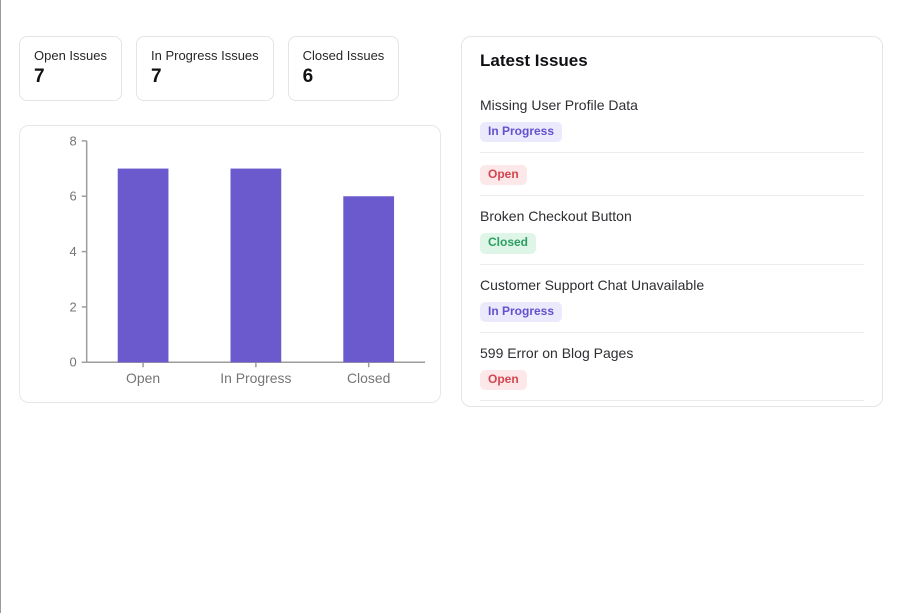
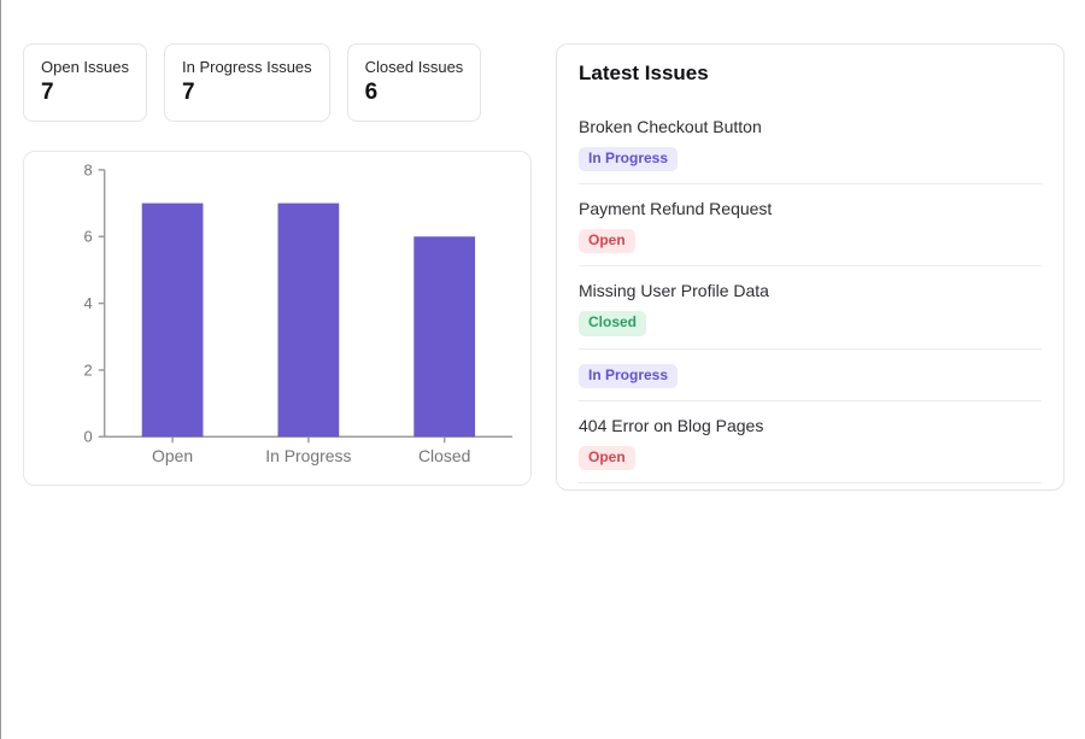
  Open Issues
  7
  In Progress Issues
  7
  Closed Issues
  6
  0
  2
  4
  6
  8
  Open
  In Progress
  Closed
  Latest Issues
- Missing User Profile Data
+ Broken Checkout Button
  In Progress
+ Payment Refund Request
  Open
- Broken Checkout Button
+ Missing User Profile Data
  Closed
- Customer Support Chat Unavailable
  In Progress
- 599 Error on Blog Pages
+ 404 Error on Blog Pages
  Open
